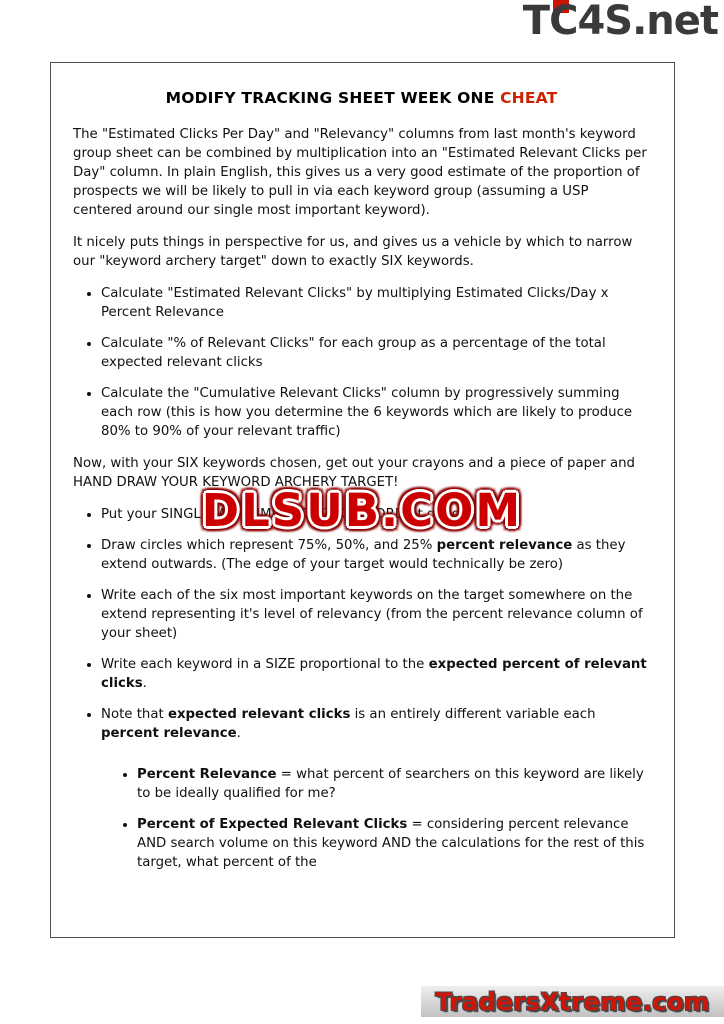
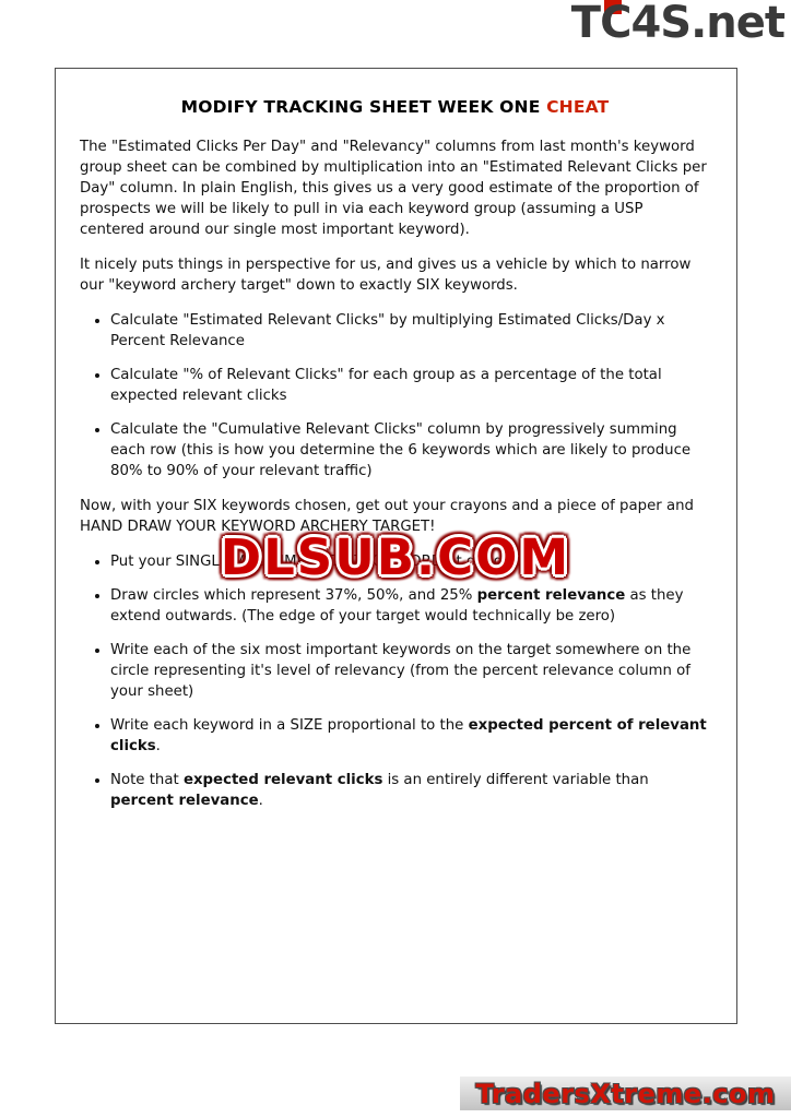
  TC4S.net
  MODIFY TRACKING SHEET WEEK ONE CHEAT
  The "Estimated Clicks Per Day" and "Relevancy" columns from last month's keyword group sheet can be combined by multiplication into an "Estimated Relevant Clicks per Day" column. In plain English, this gives us a very good estimate of the proportion of prospects we will be likely to pull in via each keyword group (assuming a USP centered around our single most important keyword).
  It nicely puts things in perspective for us, and gives us a vehicle by which to narrow our "keyword archery target" down to exactly SIX keywords.
  Calculate "Estimated Relevant Clicks" by multiplying Estimated Clicks/Day x Percent Relevance
  Calculate "% of Relevant Clicks" for each group as a percentage of the total expected relevant clicks
  Calculate the "Cumulative Relevant Clicks" column by progressively summing each row (this is how you determine the 6 keywords which are likely to produce 80% to 90% of your relevant traffic)
  Now, with your SIX keywords chosen, get out your crayons and a piece of paper and HAND DRAW YOUR KEYWORD ARCHERY TARGET!
  Put your SINGLE MOST IMPORTANT KEYWORD at dead center
- Draw circles which represent 75%, 50%, and 25% percent relevance as they extend outwards. (The edge of your target would technically be zero)
+ Draw circles which represent 37%, 50%, and 25% percent relevance as they extend outwards. (The edge of your target would technically be zero)
- Write each of the six most important keywords on the target somewhere on the extend representing it's level of relevancy (from the percent relevance column of your sheet)
+ Write each of the six most important keywords on the target somewhere on the circle representing it's level of relevancy (from the percent relevance column of your sheet)
  Write each keyword in a SIZE proportional to the expected percent of relevant clicks.
- Note that expected relevant clicks is an entirely different variable each percent relevance.
+ Note that expected relevant clicks is an entirely different variable than percent relevance.
- Percent Relevance = what percent of searchers on this keyword are likely to be ideally qualified for me?
- Percent of Expected Relevant Clicks = considering percent relevance AND search volume on this keyword AND the calculations for the rest of this target, what percent of the
  DLSUB.COM
  TradersXtreme.com
